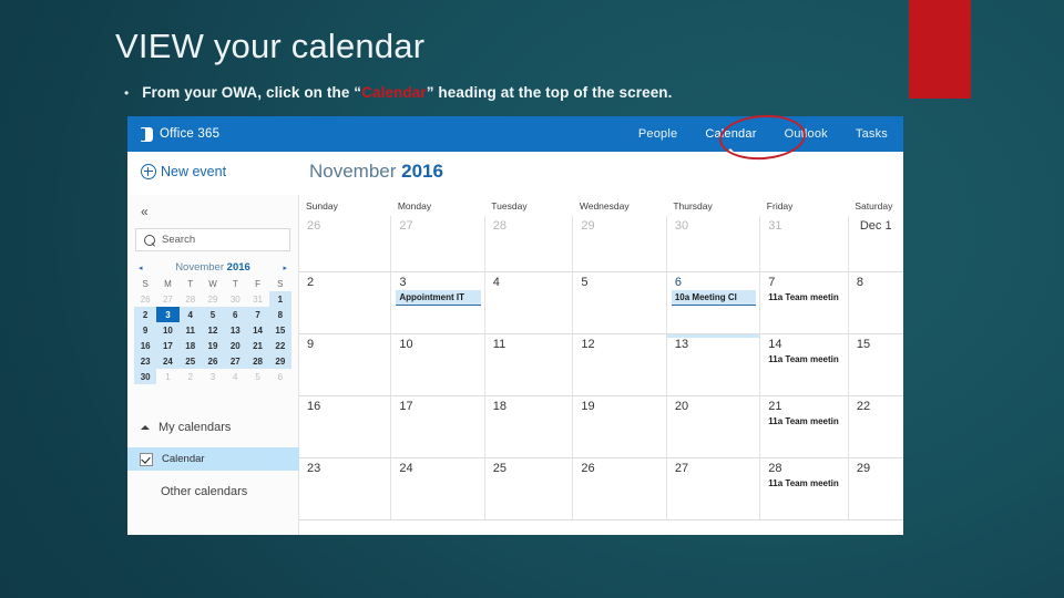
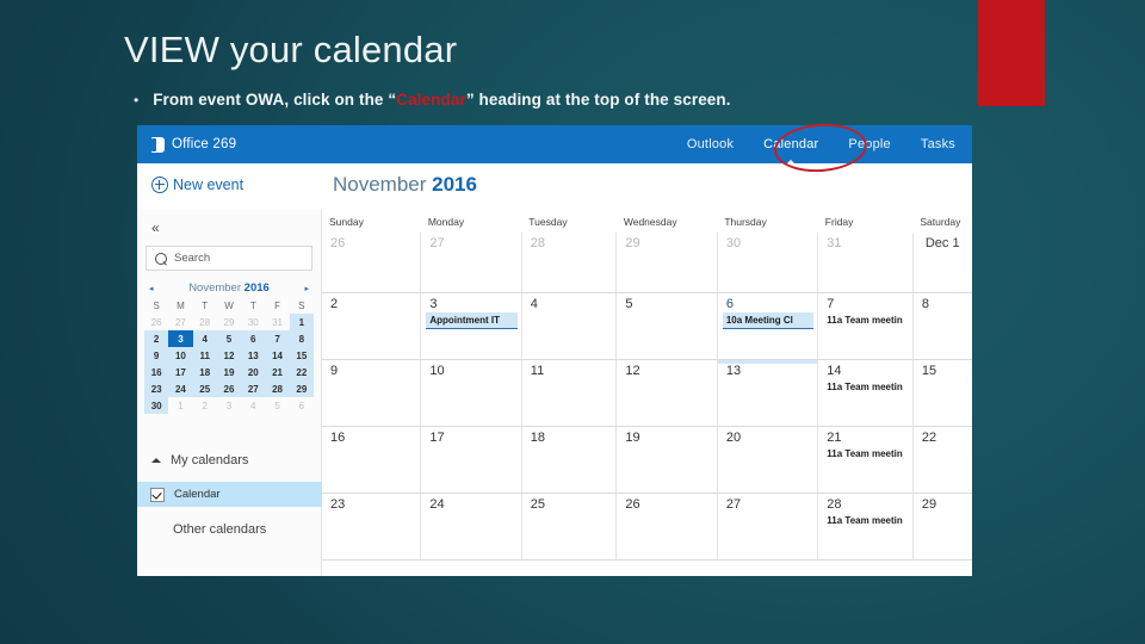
  VIEW your calendar
  •
- From your OWA, click on the “Calendar” heading at the top of the screen.
+ From event OWA, click on the “Calendar” heading at the top of the screen.
- Office 365
+ Office 269
- People
+ Outlook
  Calendar
- Outlook
+ People
  Tasks
  New event
  November 2016
  «
  Search
  November 2016
  S	M	T	W	T	F	S
  26	27	28	29	30	31	1
  2	3	4	5	6	7	8
  9	10	11	12	13	14	15
  16	17	18	19	20	21	22
  23	24	25	26	27	28	29
  30	1	2	3	4	5	6
  My calendars
  Calendar
  Other calendars
  Sunday	Monday	Tuesday	Wednesday	Thursday	Friday	Saturday
  26	27	28	29	30	31	Dec 1
  2	3Appointment IT	4	5	610a Meeting Cl	711a Team meetin	8
  9	10	11	12	13	1411a Team meetin	15
  16	17	18	19	20	2111a Team meetin	22
  23	24	25	26	27	2811a Team meetin	29
